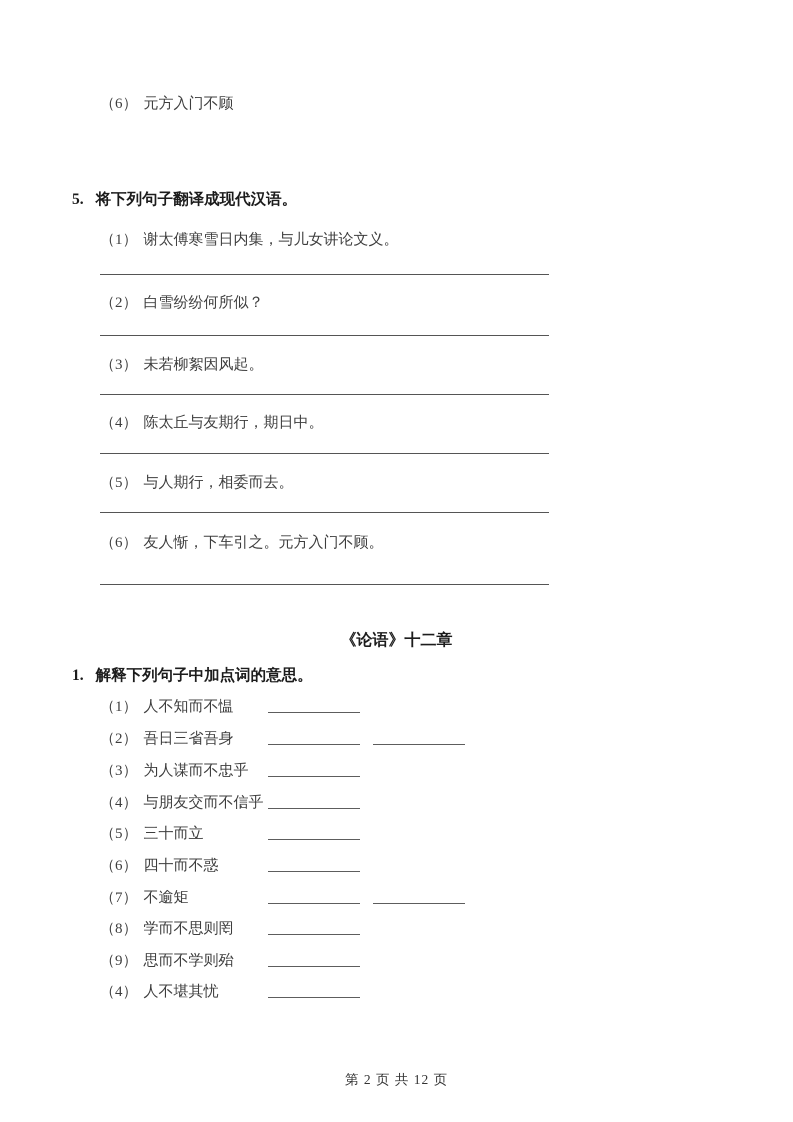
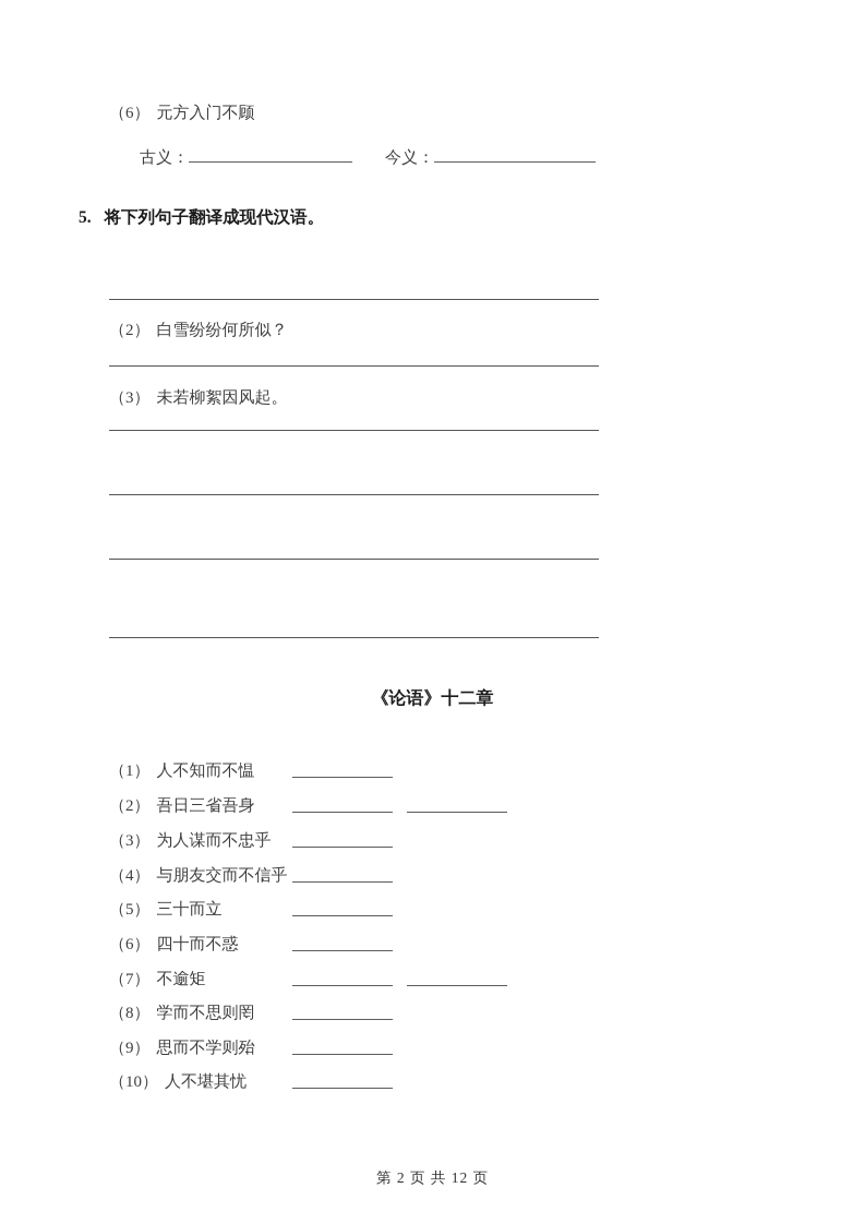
+ 古义： 今义：
  5. 将下列句子翻译成现代汉语。
  《论语》十二章
- 1. 解释下列句子中加点词的意思。
  第 2 页 共 12 页
  （6） 元方入门不顾
- （1） 谢太傅寒雪日内集，与儿女讲论文义。
  （2） 白雪纷纷何所似？
  （3） 未若柳絮因风起。
- （4） 陈太丘与友期行，期日中。
- （5） 与人期行，相委而去。
- （6） 友人惭，下车引之。元方入门不顾。
  （1） 人不知而不愠
  （2） 吾日三省吾身
  （3） 为人谋而不忠乎
  （4） 与朋友交而不信乎
  （5） 三十而立
  （6） 四十而不惑
  （7） 不逾矩
  （8） 学而不思则罔
  （9） 思而不学则殆
- （4） 人不堪其忧
+ （10） 人不堪其忧
